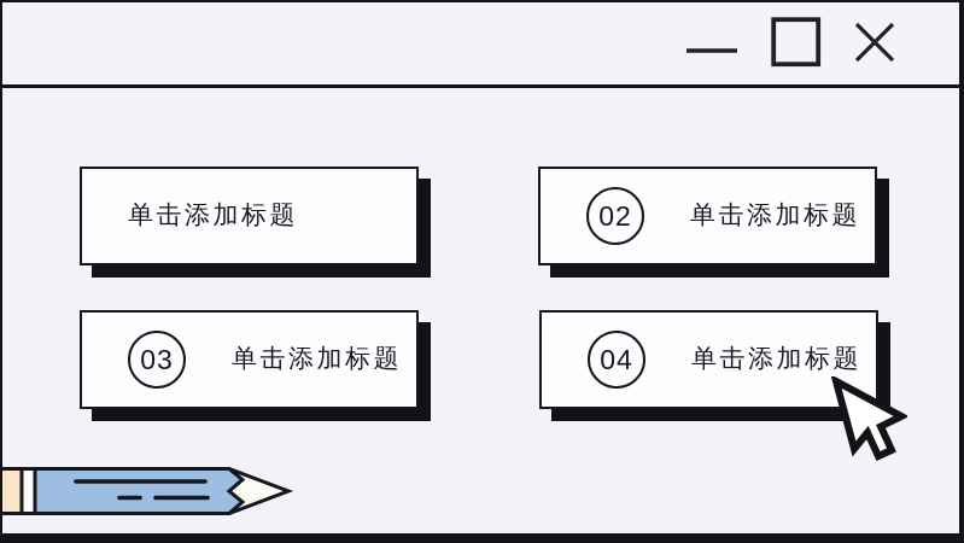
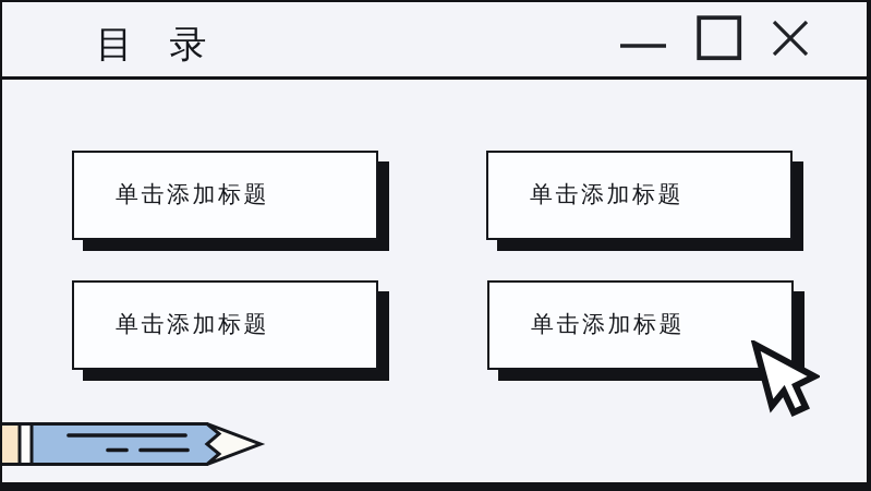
+ 目 录
  单击添加标题
- 02
  单击添加标题
- 03
  单击添加标题
- 04
  单击添加标题
